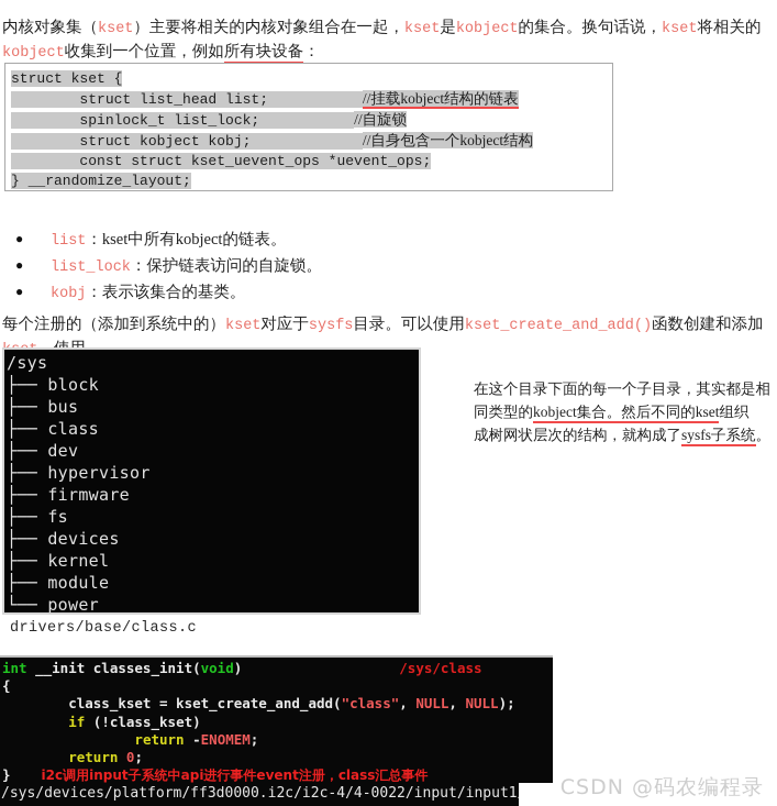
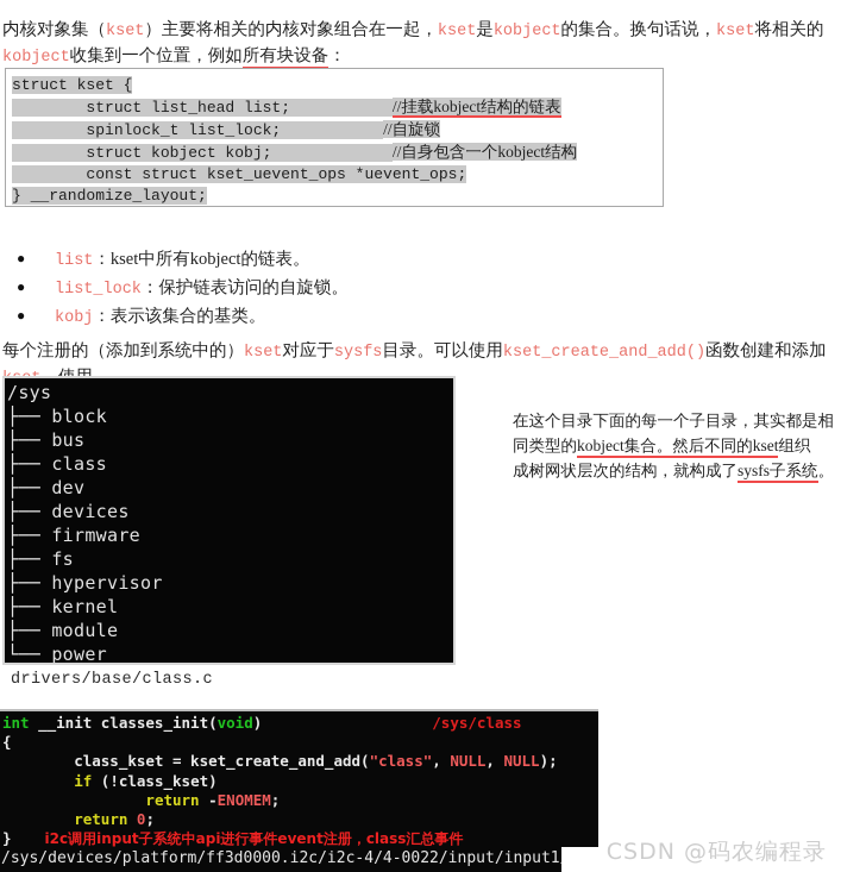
  内核对象集（kset）主要将相关的内核对象组合在一起，kset是kobject的集合。换句话说，kset将相关的kobject收集到一个位置，例如所有块设备：
  struct kset {
  struct list_head list; //挂载kobject结构的链表
  spinlock_t list_lock; //自旋锁
  struct kobject kobj; //自身包含一个kobject结构
  const struct kset_uevent_ops *uevent_ops;
  } __randomize_layout;
  list：kset中所有kobject的链表。
  list_lock：保护链表访问的自旋锁。
  kobj：表示该集合的基类。
  每个注册的（添加到系统中的）kset对应于sysfs目录。可以使用kset_create_and_add()函数创建和添加
  /sys
  ├── block
  ├── bus
  ├── class
  ├── dev
- ├── hypervisor
+ ├── devices
  ├── firmware
  ├── fs
- ├── devices
+ ├── hypervisor
  ├── kernel
  ├── module
  └── power
  在这个目录下面的每一个子目录，其实都是相
  同类型的kobject集合。然后不同的kset组织
  成树网状层次的结构，就构成了sysfs子系统。
  drivers/base/class.c
  int __init classes_init(void) /sys/class
  {
  class_kset = kset_create_and_add("class", NULL, NULL);
  if (!class_kset)
  return -ENOMEM;
  return 0;
  } i2c调用input子系统中api进行事件event注册，class汇总事件
  /sys/devices/platform/ff3d0000.i2c/i2c-4/4-0022/input/input1
  CSDN @码农编程录
